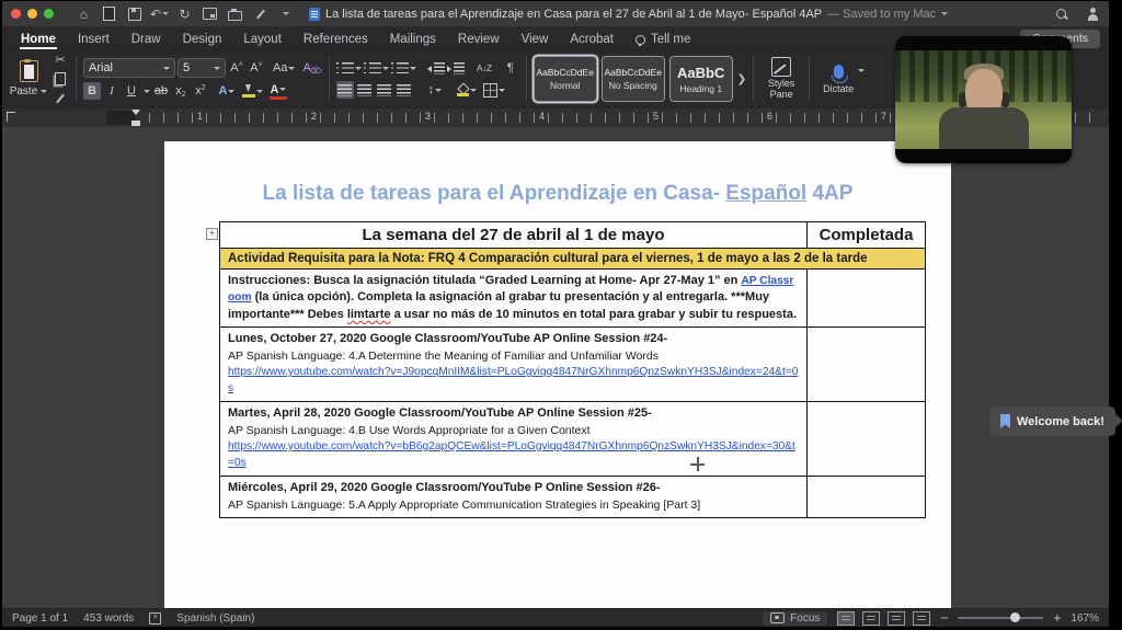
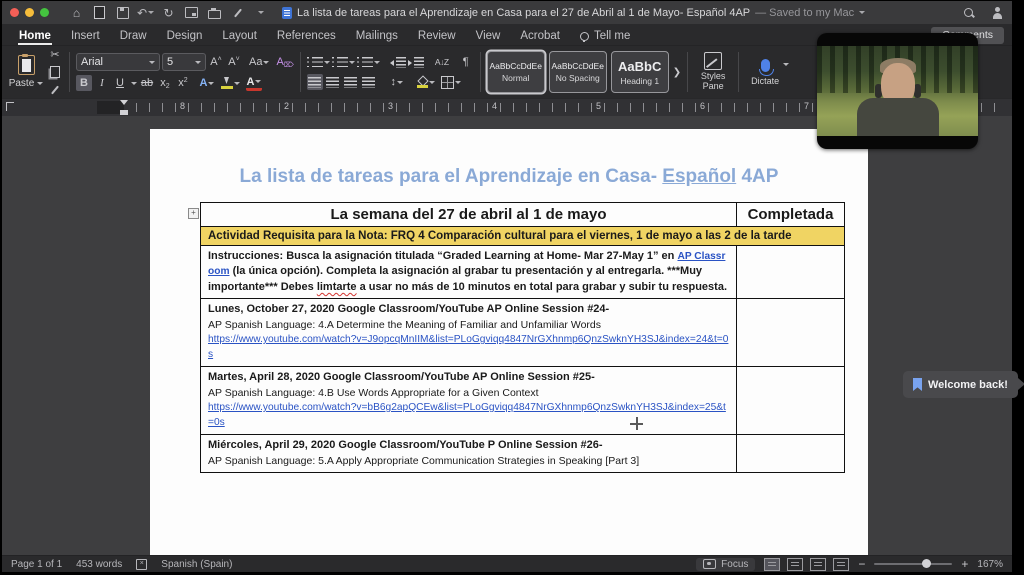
  ⌂
  ↶
  ↻
  La lista de tareas para el Aprendizaje en Casa para el 27 de Abril al 1 de Mayo- Español 4AP
  — Saved to my Mac
  Home
  Insert
  Draw
  Design
  Layout
  References
  Mailings
  Review
  View
  Acrobat
  Tell me
  Paste
  ✂
  Arial
  5
  A
  A
  Aa
  A
  B
  I
  U
  ab
  x
  x
  A
  A
  A↓Z
  ¶
  ↕
  AaBbCcDdEe
  Normal
  AaBbCcDdEe
  No Spacing
  AaBbC
  Heading 1
  ❯
  Styles Pane
  Dictate
- 1
+ 8
  2
  3
  4
  5
  6
  7
  La lista de tareas para el Aprendizaje en Casa- Español 4AP
  +
  La semana del 27 de abril al 1 de mayo	Completada
  Actividad Requisita para la Nota: FRQ 4 Comparación cultural para el viernes, 1 de mayo a las 2 de la tarde
- Instrucciones: Busca la asignación titulada “Graded Learning at Home- Apr 27-May 1” en AP Classroom (la única opción). Completa la asignación al grabar tu presentación y al entregarla. ***Muy importante*** Debes limtarte a usar no más de 10 minutos en total para grabar y subir tu respuesta.
+ Instrucciones: Busca la asignación titulada “Graded Learning at Home- Mar 27-May 1” en AP Classroom (la única opción). Completa la asignación al grabar tu presentación y al entregarla. ***Muy importante*** Debes limtarte a usar no más de 10 minutos en total para grabar y subir tu respuesta.
  Lunes, October 27, 2020 Google Classroom/YouTube AP Online Session #24- AP Spanish Language: 4.A Determine the Meaning of Familiar and Unfamiliar Words https://www.youtube.com/watch?v=J9opcqMnIIM&list=PLoGgviqq4847NrGXhnmp6QnzSwknYH3SJ&index=24&t=0s
- Martes, April 28, 2020 Google Classroom/YouTube AP Online Session #25- AP Spanish Language: 4.B Use Words Appropriate for a Given Context https://www.youtube.com/watch?v=bB6g2apQCEw&list=PLoGgviqq4847NrGXhnmp6QnzSwknYH3SJ&index=30&t=0s
+ Martes, April 28, 2020 Google Classroom/YouTube AP Online Session #25- AP Spanish Language: 4.B Use Words Appropriate for a Given Context https://www.youtube.com/watch?v=bB6g2apQCEw&list=PLoGgviqq4847NrGXhnmp6QnzSwknYH3SJ&index=25&t=0s
  Miércoles, April 29, 2020 Google Classroom/YouTube P Online Session #26- AP Spanish Language: 5.A Apply Appropriate Communication Strategies in Speaking [Part 3]
  Page 1 of 1
  453 words
  Spanish (Spain)
  Focus
  −
  +
  167%
  Welcome back!
